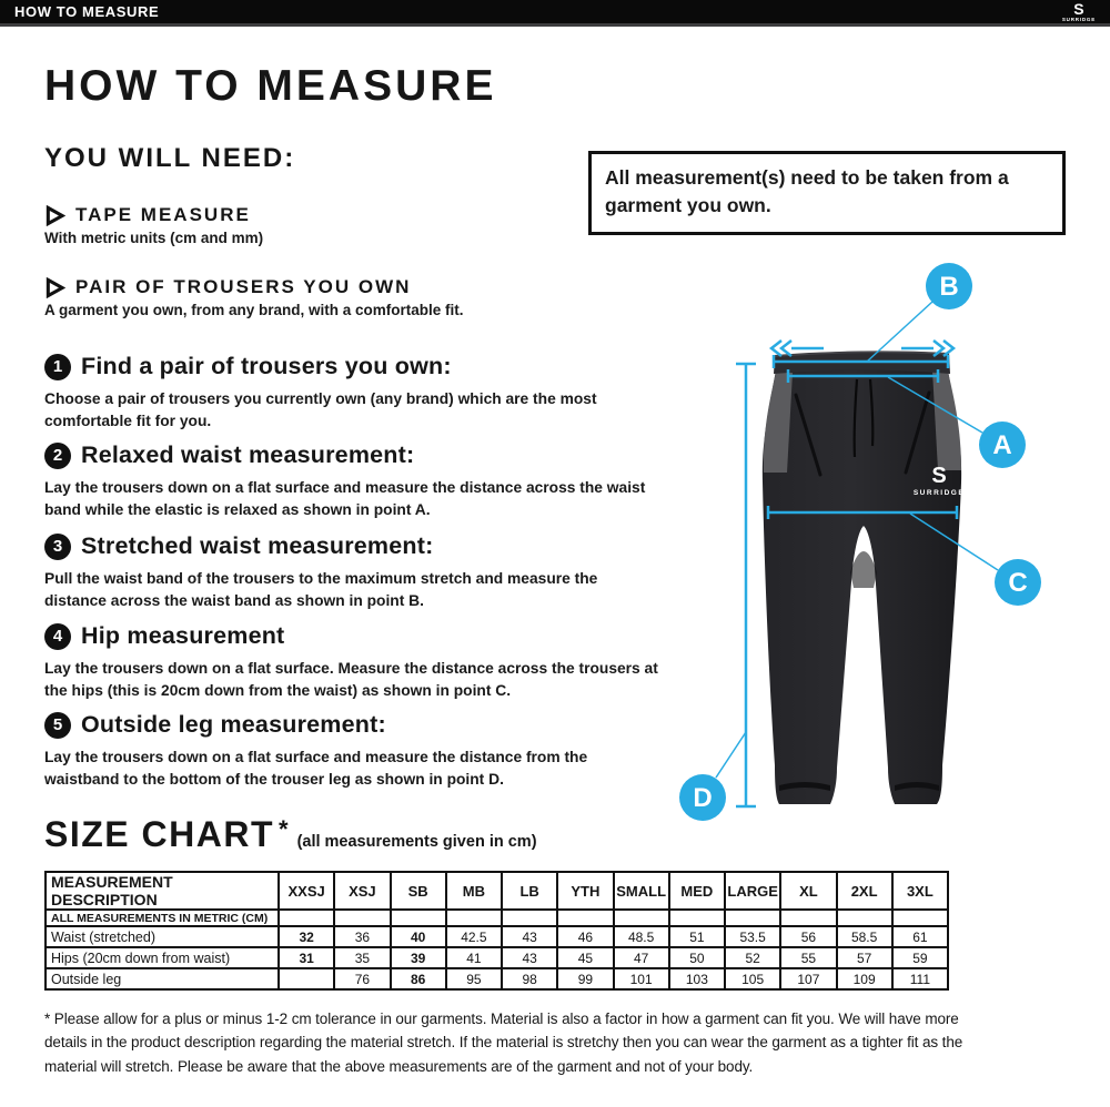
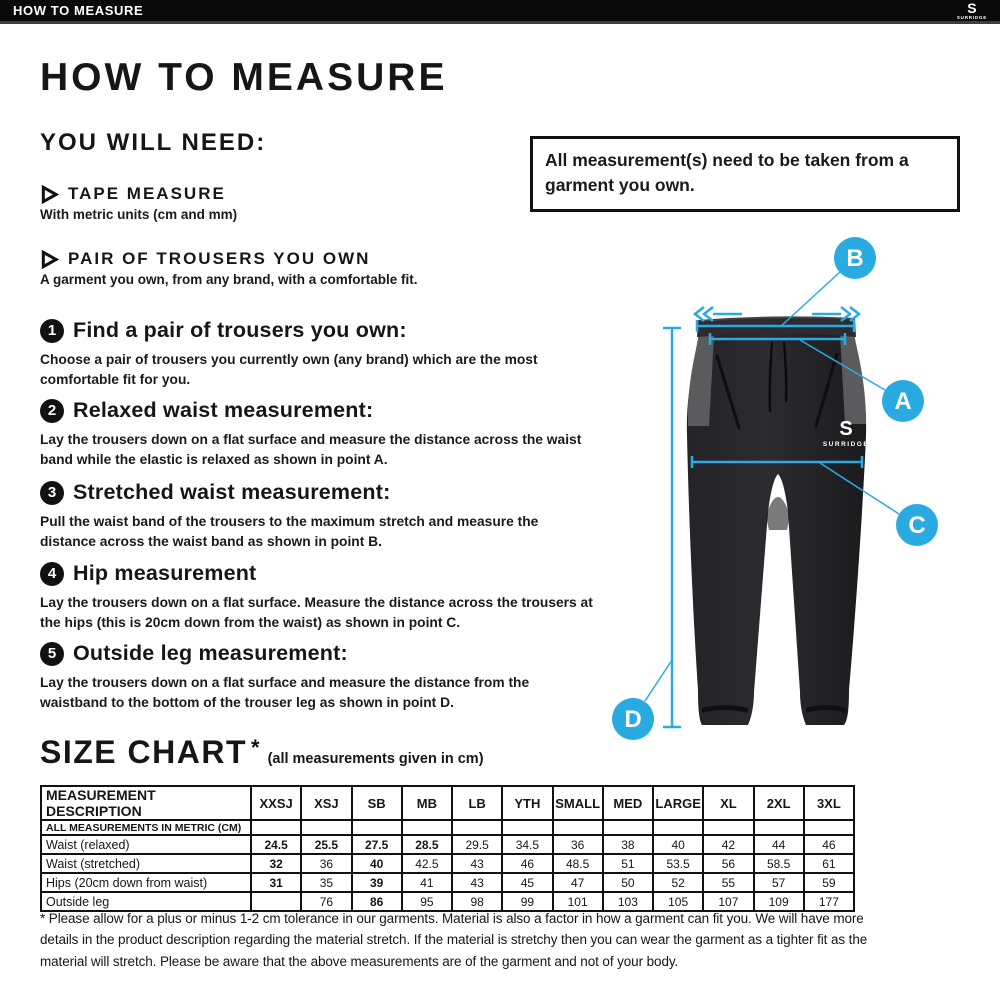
  HOW TO MEASURE
  S
  HOW TO MEASURE
  YOU WILL NEED:
  All measurement(s) need to be taken from a garment you own.
  TAPE MEASURE
  With metric units (cm and mm)
  PAIR OF TROUSERS YOU OWN
  A garment you own, from any brand, with a comfortable fit.
  1
  Find a pair of trousers you own:
  Choose a pair of trousers you currently own (any brand) which are the most comfortable fit for you.
  2
  Relaxed waist measurement:
  Lay the trousers down on a flat surface and measure the distance across the waist band while the elastic is relaxed as shown in point A.
  3
  Stretched waist measurement:
  Pull the waist band of the trousers to the maximum stretch and measure the distance across the waist band as shown in point B.
  4
  Hip measurement
  Lay the trousers down on a flat surface. Measure the distance across the trousers at the hips (this is 20cm down from the waist) as shown in point C.
  5
  Outside leg measurement:
  Lay the trousers down on a flat surface and measure the distance from the waistband to the bottom of the trouser leg as shown in point D.
  SIZE CHART
  *
  (all measurements given in cm)
  MEASUREMENT DESCRIPTION	XXSJ	XSJ	SB	MB	LB	YTH	SMALL	MED	LARGE	XL	2XL	3XL
  ALL MEASUREMENTS IN METRIC (CM)
+ Waist (relaxed)	24.5	25.5	27.5	28.5	29.5	34.5	36	38	40	42	44	46
  Waist (stretched)	32	36	40	42.5	43	46	48.5	51	53.5	56	58.5	61
  Hips (20cm down from waist)	31	35	39	41	43	45	47	50	52	55	57	59
- Outside leg		76	86	95	98	99	101	103	105	107	109	111
+ Outside leg		76	86	95	98	99	101	103	105	107	109	177
  * Please allow for a plus or minus 1-2 cm tolerance in our garments. Material is also a factor in how a garment can fit you. We will have more details in the product description regarding the material stretch. If the material is stretchy then you can wear the garment as a tighter fit as the material will stretch. Please be aware that the above measurements are of the garment and not of your body.
  S
  B
  A
  C
  D
